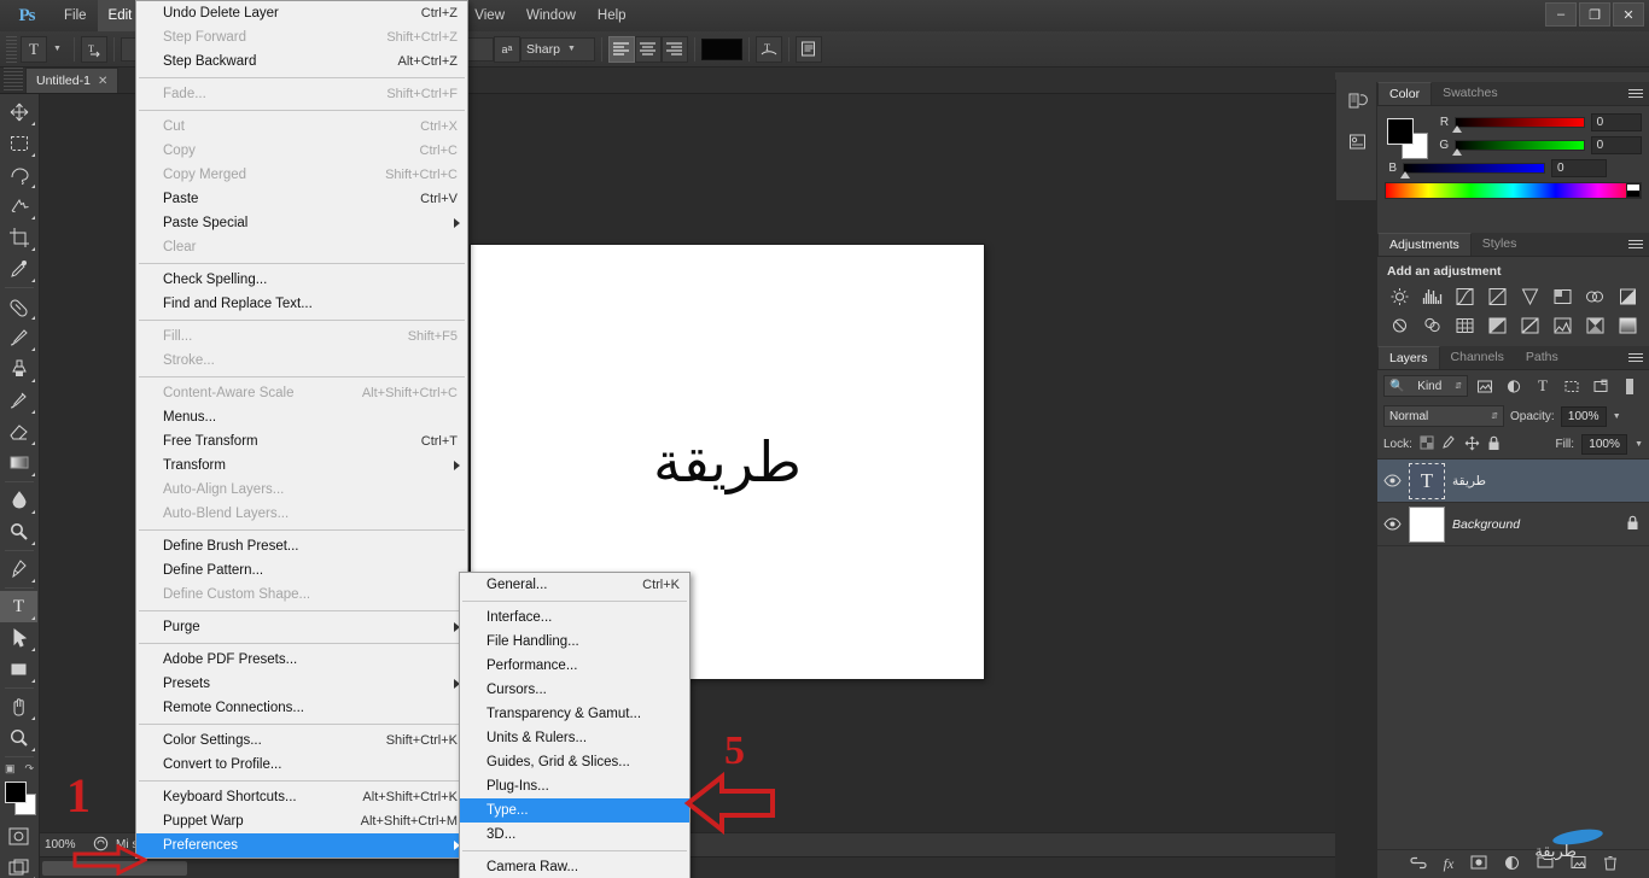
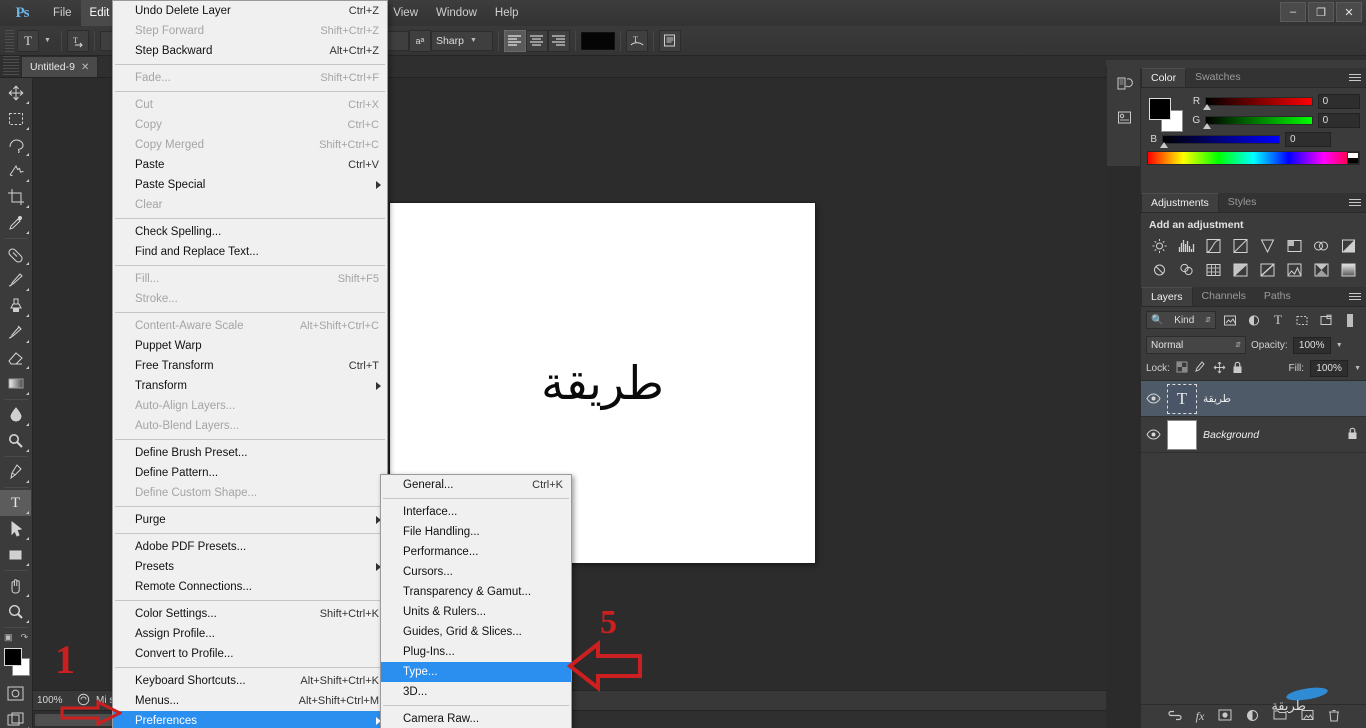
  Ps
  File
  Edit
  View
  Window
  Help
  –
  ❐
  ✕
  T
  T
  a
  Sharp
  T
- Untitled-1
+ Untitled-9
  ✕
  T
  ▣
  ↷
  طريقة
  100%
  Color
  Swatches
  R
  0
  G
  0
  B
  0
  Adjustments
  Styles
  Add an adjustment
  Layers
  Channels
  Paths
  🔍
  Kind
  T
  Normal
  Opacity:
  100%
  Lock:
  Fill:
  100%
  T
  طريقة
  Background
  fx
  Undo Delete Layer
  Ctrl+Z
  Step Forward
  Shift+Ctrl+Z
  Step Backward
  Alt+Ctrl+Z
  Fade...
  Shift+Ctrl+F
  Cut
  Ctrl+X
  Copy
  Ctrl+C
  Copy Merged
  Shift+Ctrl+C
  Paste
  Ctrl+V
  Paste Special
  Clear
  Check Spelling...
  Find and Replace Text...
  Fill...
  Shift+F5
  Stroke...
  Content-Aware Scale
  Alt+Shift+Ctrl+C
- Menus...
+ Puppet Warp
  Free Transform
  Ctrl+T
  Transform
  Auto-Align Layers...
  Auto-Blend Layers...
  Define Brush Preset...
  Define Pattern...
  Define Custom Shape...
  Purge
  Adobe PDF Presets...
  Presets
  Remote Connections...
  Color Settings...
  Shift+Ctrl+K
+ Assign Profile...
  Convert to Profile...
  Keyboard Shortcuts...
  Alt+Shift+Ctrl+K
- Puppet Warp
+ Menus...
  Alt+Shift+Ctrl+M
  Preferences
  General...
  Ctrl+K
  Interface...
  File Handling...
  Performance...
  Cursors...
  Transparency & Gamut...
  Units & Rulers...
  Guides, Grid & Slices...
  Plug-Ins...
  Type...
  3D...
  Camera Raw...
  1
  5
  طريقة
